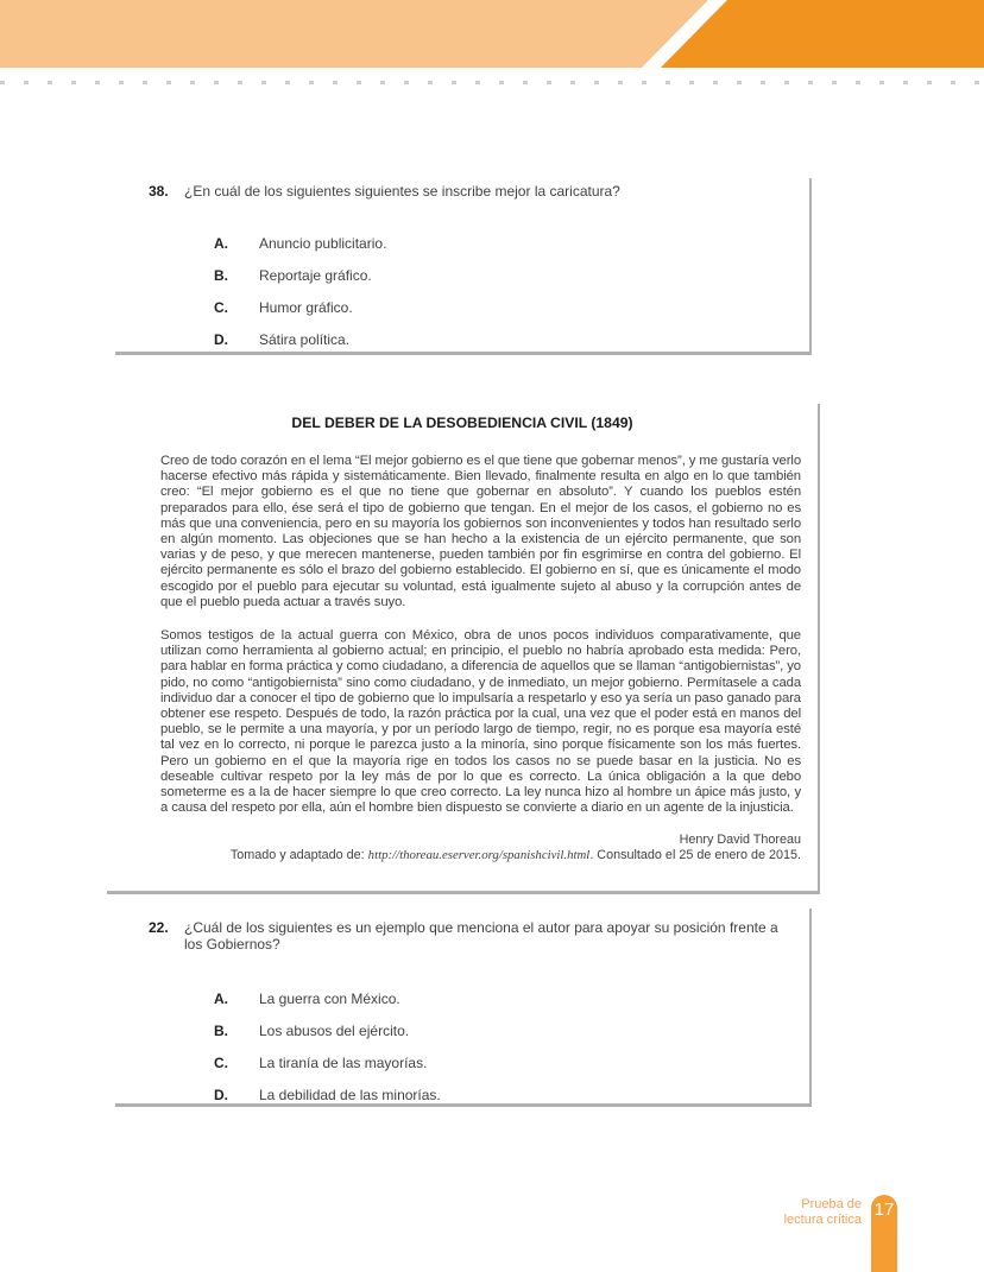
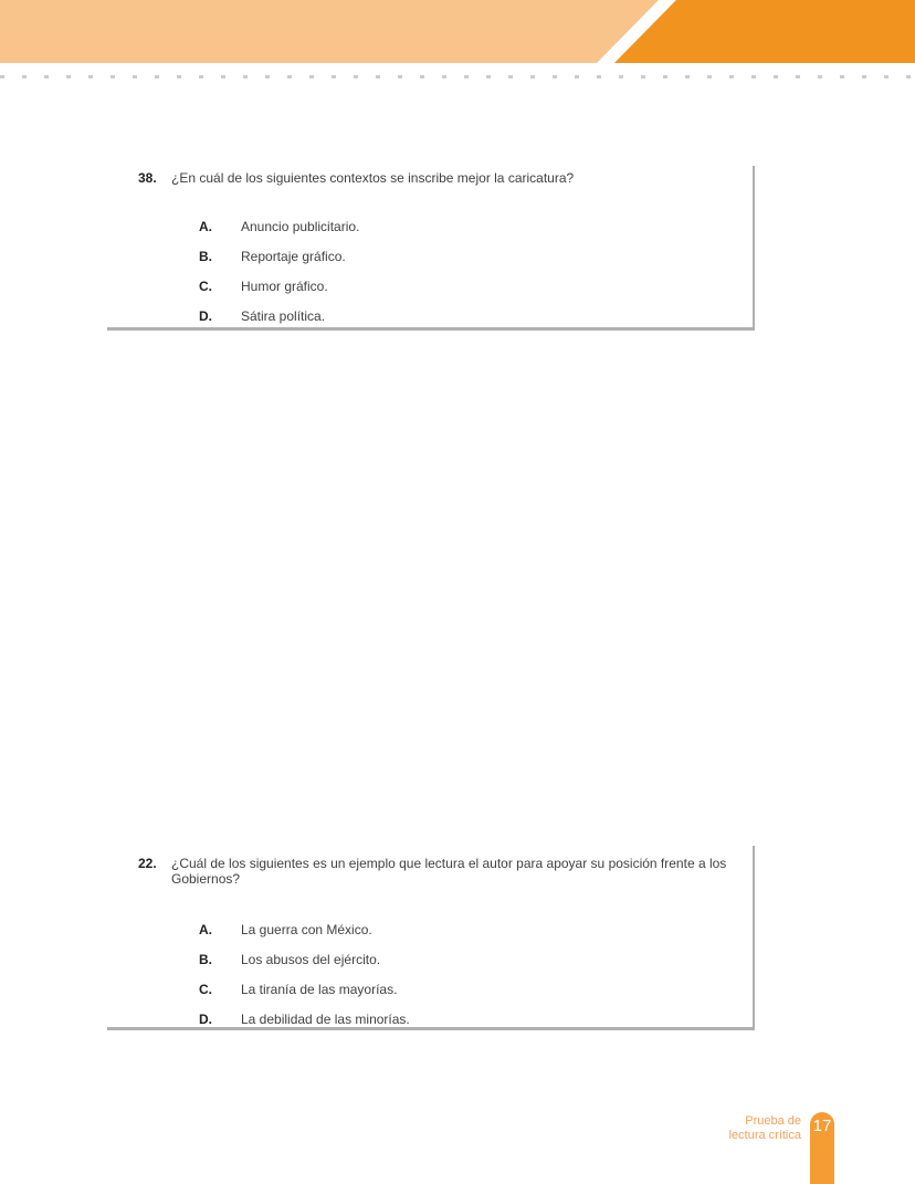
  38.
- ¿En cuál de los siguientes siguientes se inscribe mejor la caricatura?
+ ¿En cuál de los siguientes contextos se inscribe mejor la caricatura?
  A.
  Anuncio publicitario.
  B.
  Reportaje gráfico.
  C.
  Humor gráfico.
  D.
  Sátira política.
- DEL DEBER DE LA DESOBEDIENCIA CIVIL (1849)
- Creo de todo corazón en el lema “El mejor gobierno es el que tiene que gobernar menos”, y me gustaría verlo hacerse efectivo más rápida y sistemáticamente. Bien llevado, finalmente resulta en algo en lo que también creo: “El mejor gobierno es el que no tiene que gobernar en absoluto”. Y cuando los pueblos estén preparados para ello, ése será el tipo de gobierno que tengan. En el mejor de los casos, el gobierno no es más que una conveniencia, pero en su mayoría los gobiernos son inconvenientes y todos han resultado serlo en algún momento. Las objeciones que se han hecho a la existencia de un ejército permanente, que son varias y de peso, y que merecen mantenerse, pueden también por fin esgrimirse en contra del gobierno. El ejército permanente es sólo el brazo del gobierno establecido. El gobierno en sí, que es únicamente el modo escogido por el pueblo para ejecutar su voluntad, está igualmente sujeto al abuso y la corrupción antes de que el pueblo pueda actuar a través suyo.
- Somos testigos de la actual guerra con México, obra de unos pocos individuos comparativamente, que utilizan como herramienta al gobierno actual; en principio, el pueblo no habría aprobado esta medida: Pero, para hablar en forma práctica y como ciudadano, a diferencia de aquellos que se llaman “antigobiernistas”, yo pido, no como “antigobiernista” sino como ciudadano, y de inmediato, un mejor gobierno. Permítasele a cada individuo dar a conocer el tipo de gobierno que lo impulsaría a respetarlo y eso ya sería un paso ganado para obtener ese respeto. Después de todo, la razón práctica por la cual, una vez que el poder está en manos del pueblo, se le permite a una mayoría, y por un período largo de tiempo, regir, no es porque esa mayoría esté tal vez en lo correcto, ni porque le parezca justo a la minoría, sino porque físicamente son los más fuertes. Pero un gobierno en el que la mayoría rige en todos los casos no se puede basar en la justicia. No es deseable cultivar respeto por la ley más de por lo que es correcto. La única obligación a la que debo someterme es a la de hacer siempre lo que creo correcto. La ley nunca hizo al hombre un ápice más justo, y a causa del respeto por ella, aún el hombre bien dispuesto se convierte a diario en un agente de la injusticia.
- Henry David Thoreau
- Tomado y adaptado de: http://thoreau.eserver.org/spanishcivil.html. Consultado el 25 de enero de 2015.
  22.
- ¿Cuál de los siguientes es un ejemplo que menciona el autor para apoyar su posición frente a los Gobiernos?
+ ¿Cuál de los siguientes es un ejemplo que lectura el autor para apoyar su posición frente a los Gobiernos?
  A.
  La guerra con México.
  B.
  Los abusos del ejército.
  C.
  La tiranía de las mayorías.
  D.
  La debilidad de las minorías.
  Prueba de
  lectura crítica
  17
